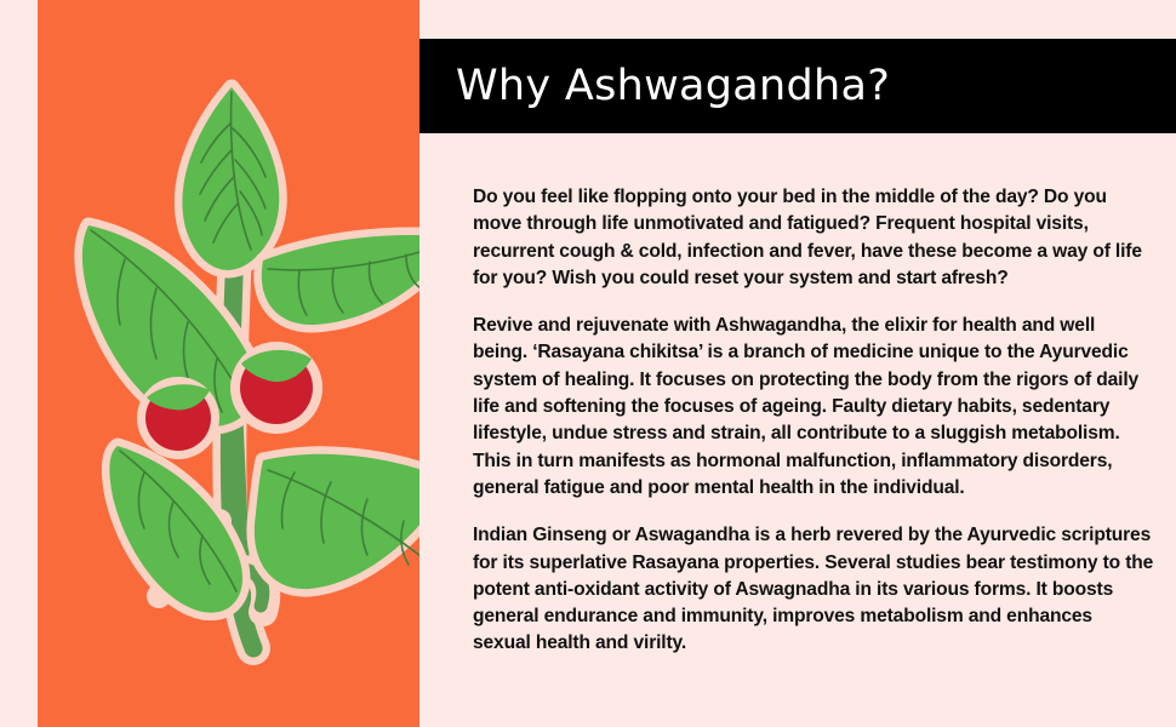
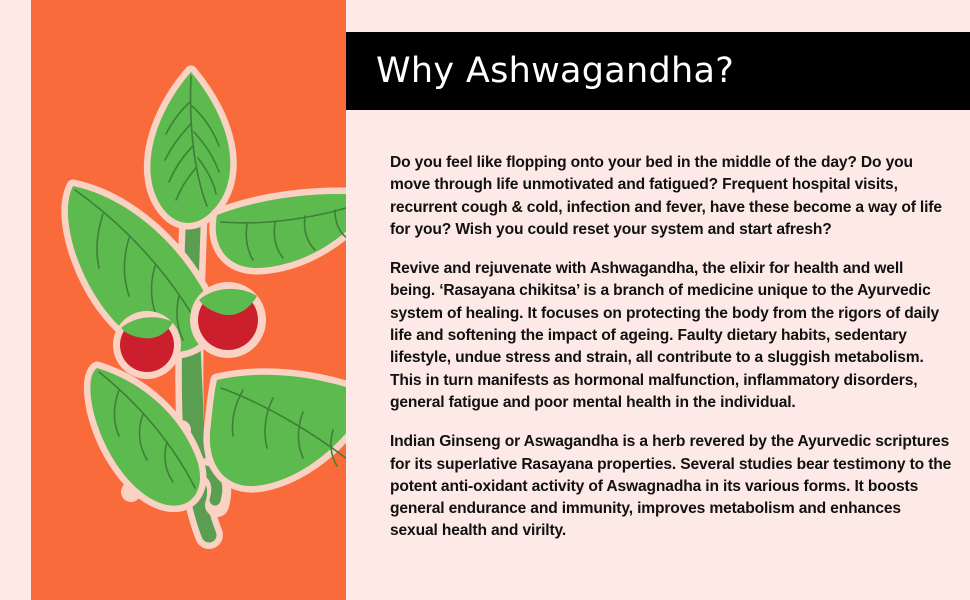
  Why Ashwagandha?
  Do you feel like flopping onto your bed in the middle of the day? Do you move through life unmotivated and fatigued? Frequent hospital visits, recurrent cough & cold, infection and fever, have these become a way of life for you? Wish you could reset your system and start afresh?
- Revive and rejuvenate with Ashwagandha, the elixir for health and well being. ‘Rasayana chikitsa’ is a branch of medicine unique to the Ayurvedic system of healing. It focuses on protecting the body from the rigors of daily life and softening the focuses of ageing. Faulty dietary habits, sedentary lifestyle, undue stress and strain, all contribute to a sluggish metabolism. This in turn manifests as hormonal malfunction, inflammatory disorders, general fatigue and poor mental health in the individual.
+ Revive and rejuvenate with Ashwagandha, the elixir for health and well being. ‘Rasayana chikitsa’ is a branch of medicine unique to the Ayurvedic system of healing. It focuses on protecting the body from the rigors of daily life and softening the impact of ageing. Faulty dietary habits, sedentary lifestyle, undue stress and strain, all contribute to a sluggish metabolism. This in turn manifests as hormonal malfunction, inflammatory disorders, general fatigue and poor mental health in the individual.
  Indian Ginseng or Aswagandha is a herb revered by the Ayurvedic scriptures for its superlative Rasayana properties. Several studies bear testimony to the potent anti-oxidant activity of Aswagnadha in its various forms. It boosts general endurance and immunity, improves metabolism and enhances sexual health and virilty.
